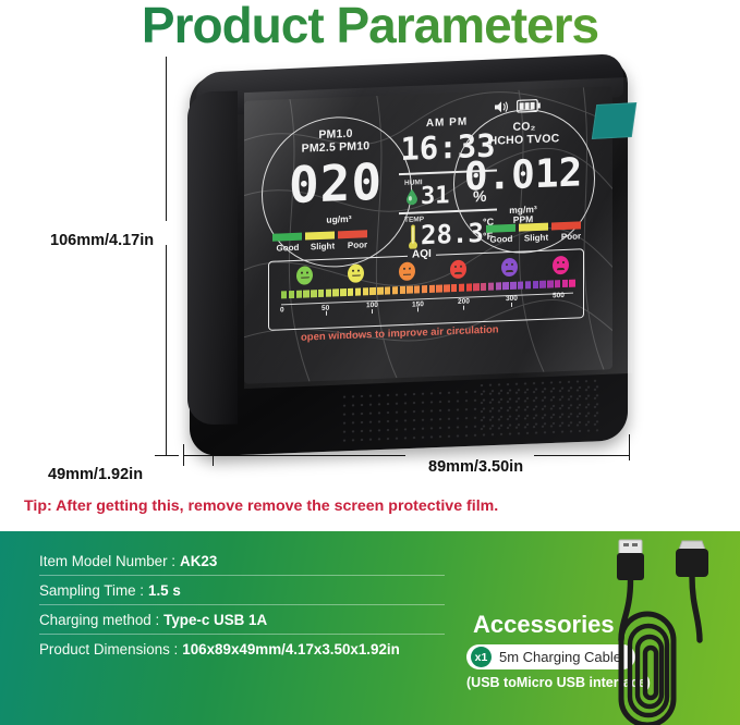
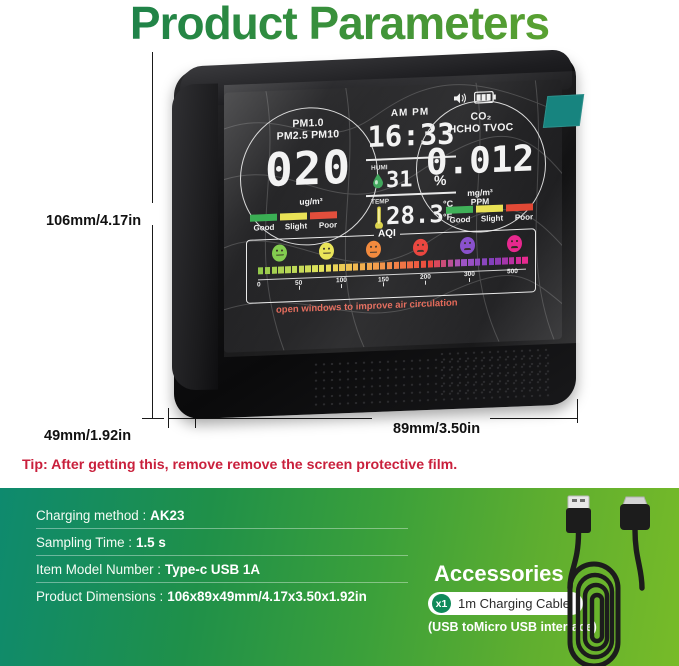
  Product Parameters
  106mm/4.17in
  49mm/1.92in
  89mm/3.50in
  Tip: After getting this, remove remove the screen protective film.
- Item Model Number :
+ Charging method :
  AK23
  Sampling Time :
  1.5 s
- Charging method :
+ Item Model Number :
  Type-c USB 1A
  Product Dimensions :
  106x89x49mm/4.17x3.50x1.92in
  Accessories
  x1
- 5m Charging Cable
+ 1m Charging Cable
  (USB toMicro USB interace)
